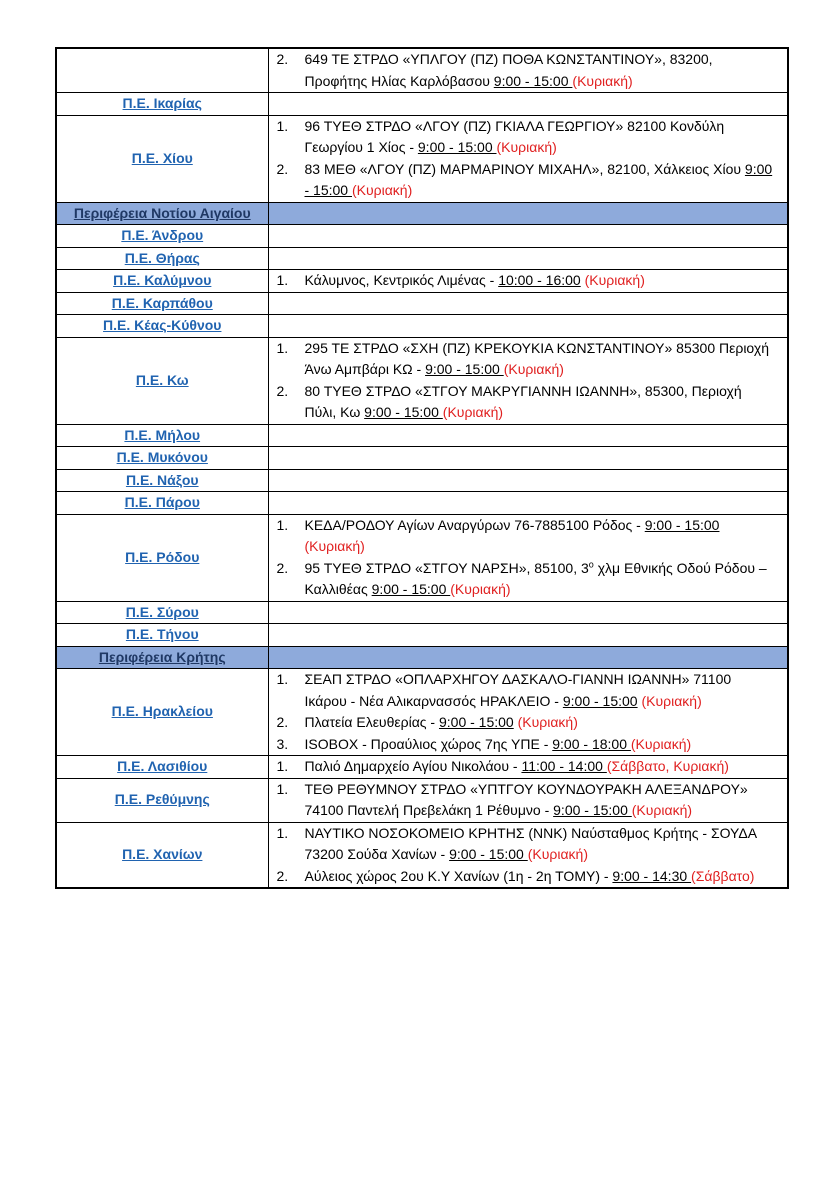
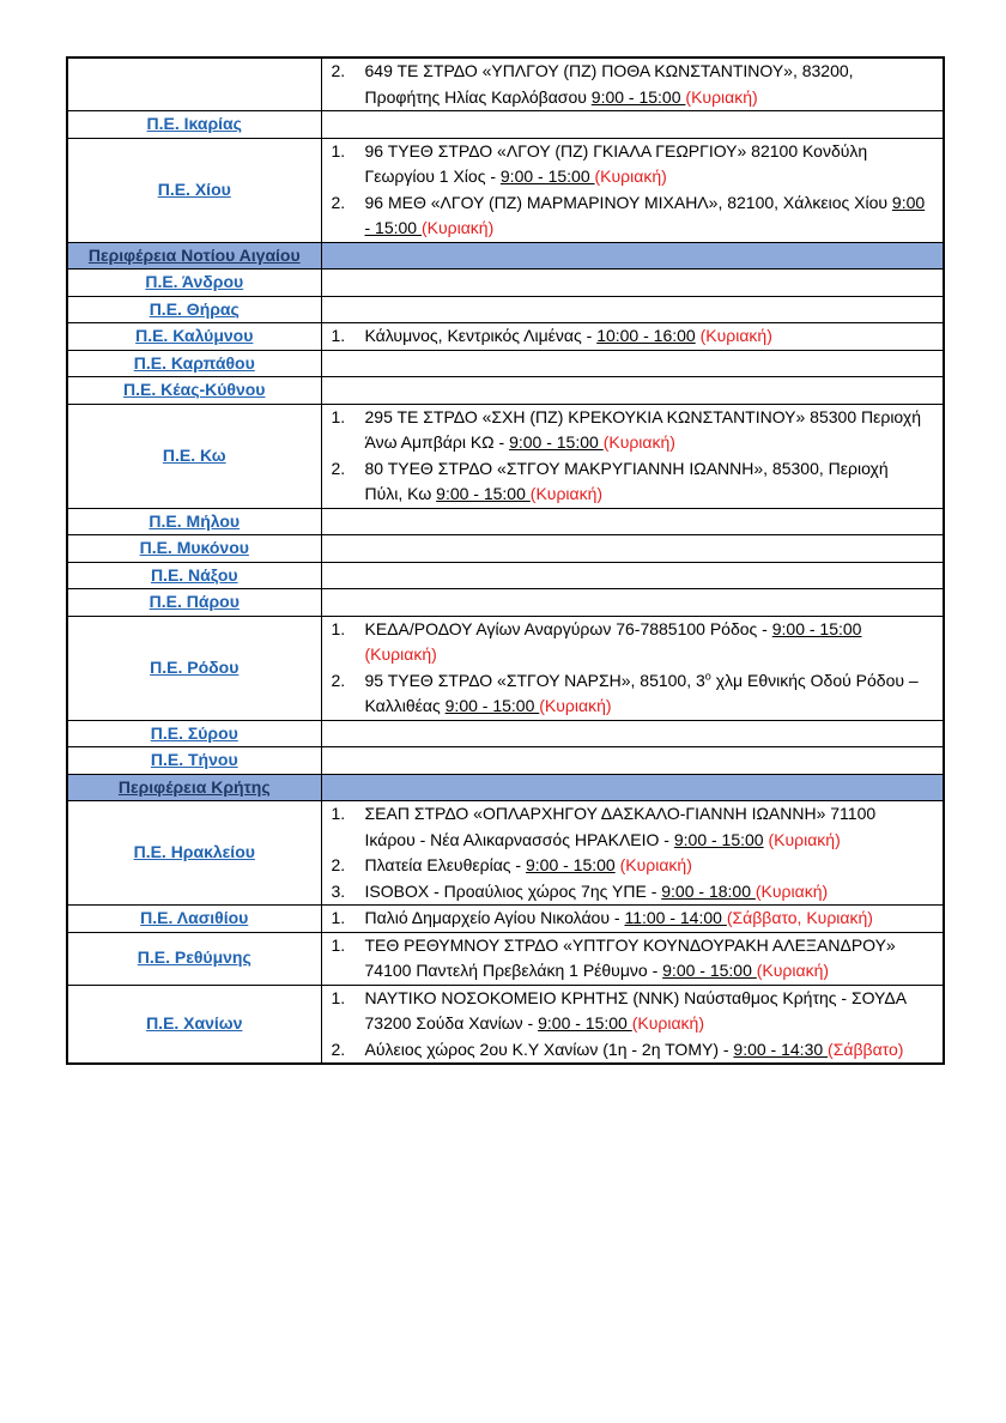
  	2. 649 ΤΕ ΣΤΡΔΟ «ΥΠΛΓΟΥ (ΠΖ) ΠΟΘΑ ΚΩΝΣΤΑΝΤΙΝΟΥ», 83200, Προφήτης Ηλίας Καρλόβασου 9:00 - 15:00 (Κυριακή)
  Π.Ε. Ικαρίας
- Π.Ε. Χίου	1. 96 ΤΥΕΘ ΣΤΡΔΟ «ΛΓΟΥ (ΠΖ) ΓΚΙΑΛΑ ΓΕΩΡΓΙΟΥ» 82100 Κονδύλη Γεωργίου 1 Χίος - 9:00 - 15:00 (Κυριακή)2. 83 ΜΕΘ «ΛΓΟΥ (ΠΖ) ΜΑΡΜΑΡΙΝΟΥ ΜΙΧΑΗΛ», 82100, Χάλκειος Χίου 9:00 - 15:00 (Κυριακή)
+ Π.Ε. Χίου	1. 96 ΤΥΕΘ ΣΤΡΔΟ «ΛΓΟΥ (ΠΖ) ΓΚΙΑΛΑ ΓΕΩΡΓΙΟΥ» 82100 Κονδύλη Γεωργίου 1 Χίος - 9:00 - 15:00 (Κυριακή)2. 96 ΜΕΘ «ΛΓΟΥ (ΠΖ) ΜΑΡΜΑΡΙΝΟΥ ΜΙΧΑΗΛ», 82100, Χάλκειος Χίου 9:00 - 15:00 (Κυριακή)
  Περιφέρεια Νοτίου Αιγαίου
  Π.Ε. Άνδρου
  Π.Ε. Θήρας
  Π.Ε. Καλύμνου	1. Κάλυμνος, Κεντρικός Λιμένας - 10:00 - 16:00 (Κυριακή)
  Π.Ε. Καρπάθου
  Π.Ε. Κέας-Κύθνου
  Π.Ε. Κω	1. 295 ΤΕ ΣΤΡΔΟ «ΣΧΗ (ΠΖ) ΚΡΕΚΟΥΚΙΑ ΚΩΝΣΤΑΝΤΙΝΟΥ» 85300 Περιοχή Άνω Αμπβάρι ΚΩ - 9:00 - 15:00 (Κυριακή)2. 80 ΤΥΕΘ ΣΤΡΔΟ «ΣΤΓΟΥ ΜΑΚΡΥΓΙΑΝΝΗ ΙΩΑΝΝΗ», 85300, Περιοχή Πύλι, Κω 9:00 - 15:00 (Κυριακή)
  Π.Ε. Μήλου
  Π.Ε. Μυκόνου
  Π.Ε. Νάξου
  Π.Ε. Πάρου
  Π.Ε. Ρόδου	1. ΚΕΔΑ/ΡΟΔΟΥ Αγίων Αναργύρων 76-7885100 Ρόδος - 9:00 - 15:00 (Κυριακή)2. 95 ΤΥΕΘ ΣΤΡΔΟ «ΣΤΓΟΥ ΝΑΡΣΗ», 85100, 3ο χλμ Εθνικής Οδού Ρόδου – Καλλιθέας 9:00 - 15:00 (Κυριακή)
  Π.Ε. Σύρου
  Π.Ε. Τήνου
  Περιφέρεια Κρήτης
  Π.Ε. Ηρακλείου	1. ΣΕΑΠ ΣΤΡΔΟ «ΟΠΛΑΡΧΗΓΟΥ ΔΑΣΚΑΛΟ-ΓΙΑΝΝΗ ΙΩΑΝΝΗ» 71100 Ικάρου - Νέα Αλικαρνασσός ΗΡΑΚΛΕΙΟ - 9:00 - 15:00 (Κυριακή)2. Πλατεία Ελευθερίας - 9:00 - 15:00 (Κυριακή)3. ISOBOX - Προαύλιος χώρος 7ης ΥΠΕ - 9:00 - 18:00 (Κυριακή)
  Π.Ε. Λασιθίου	1. Παλιό Δημαρχείο Αγίου Νικολάου - 11:00 - 14:00 (Σάββατο, Κυριακή)
  Π.Ε. Ρεθύμνης	1. ΤΕΘ ΡΕΘΥΜΝΟΥ ΣΤΡΔΟ «ΥΠΤΓΟΥ ΚΟΥΝΔΟΥΡΑΚΗ ΑΛΕΞΑΝΔΡΟΥ» 74100 Παντελή Πρεβελάκη 1 Ρέθυμνο - 9:00 - 15:00 (Κυριακή)
  Π.Ε. Χανίων	1. ΝΑΥΤΙΚΟ ΝΟΣΟΚΟΜΕΙΟ ΚΡΗΤΗΣ (ΝΝΚ) Ναύσταθμος Κρήτης - ΣΟΥΔΑ 73200 Σούδα Χανίων - 9:00 - 15:00 (Κυριακή)2. Αύλειος χώρος 2ου Κ.Υ Χανίων (1η - 2η ΤΟΜΥ) - 9:00 - 14:30 (Σάββατο)
